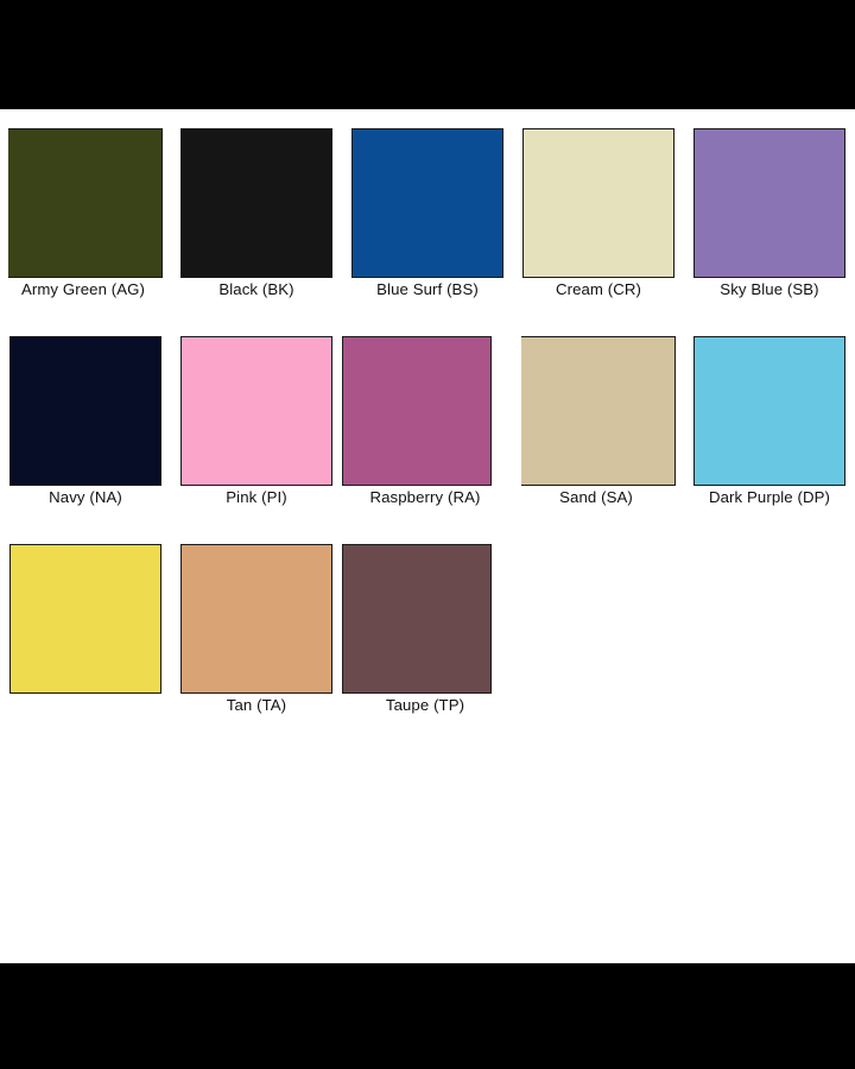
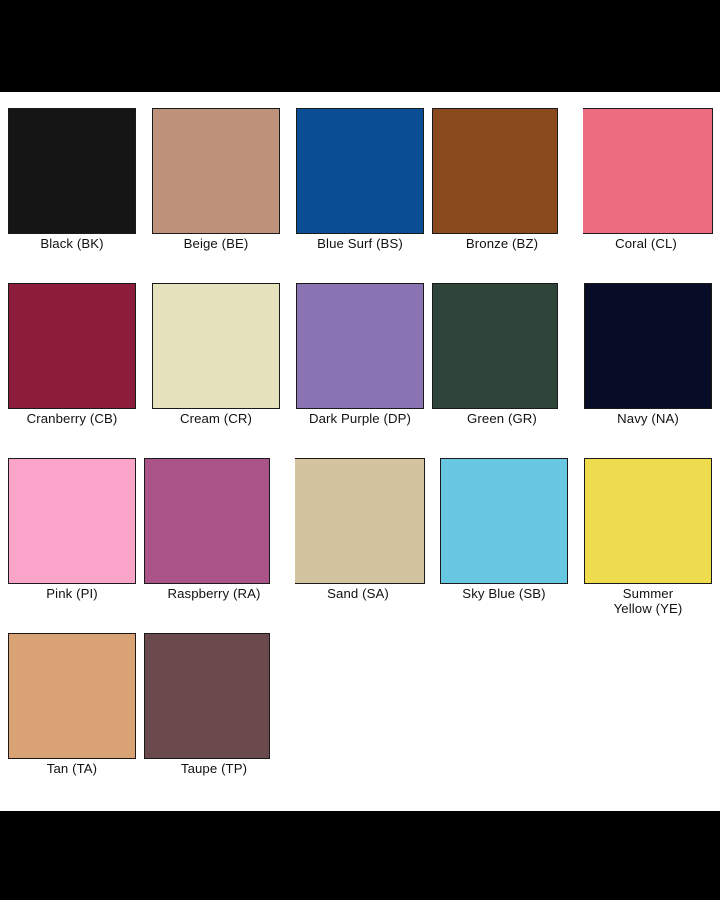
- Army Green (AG)
  Black (BK)
+ Beige (BE)
  Blue Surf (BS)
+ Bronze (BZ)
+ Coral (CL)
+ Cranberry (CB)
  Cream (CR)
- Sky Blue (SB)
+ Dark Purple (DP)
+ Green (GR)
  Navy (NA)
  Pink (PI)
  Raspberry (RA)
  Sand (SA)
- Dark Purple (DP)
+ Sky Blue (SB)
+ Summer
+ Yellow (YE)
  Tan (TA)
  Taupe (TP)
